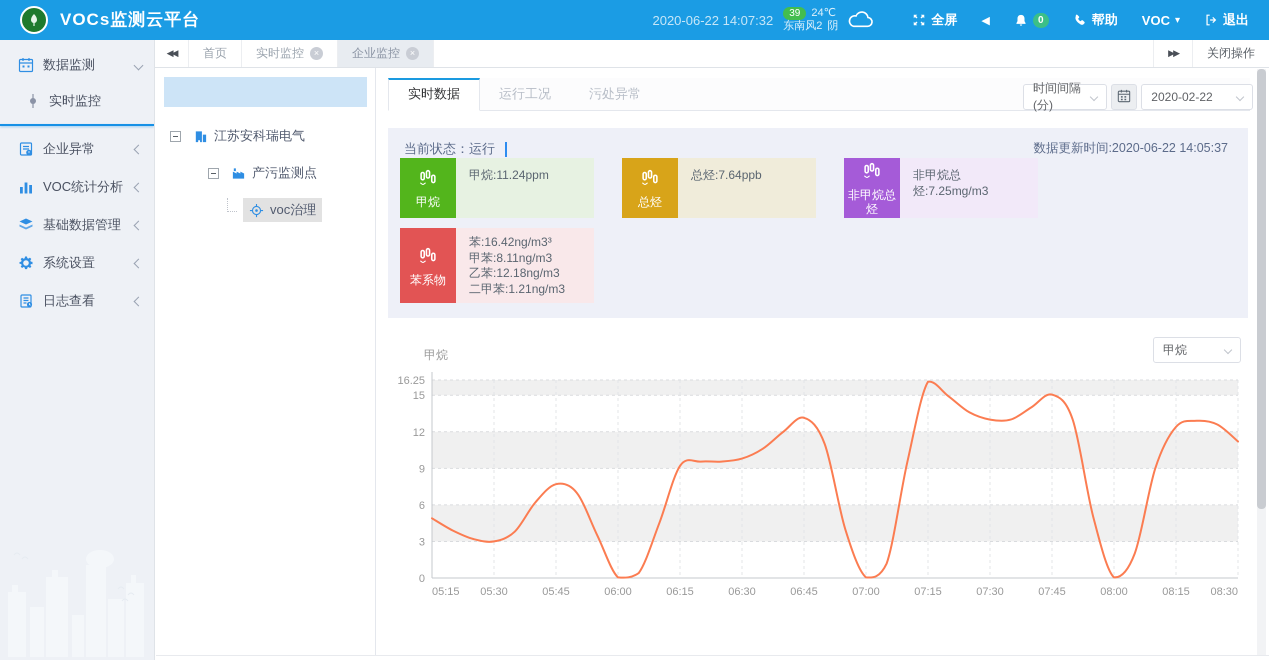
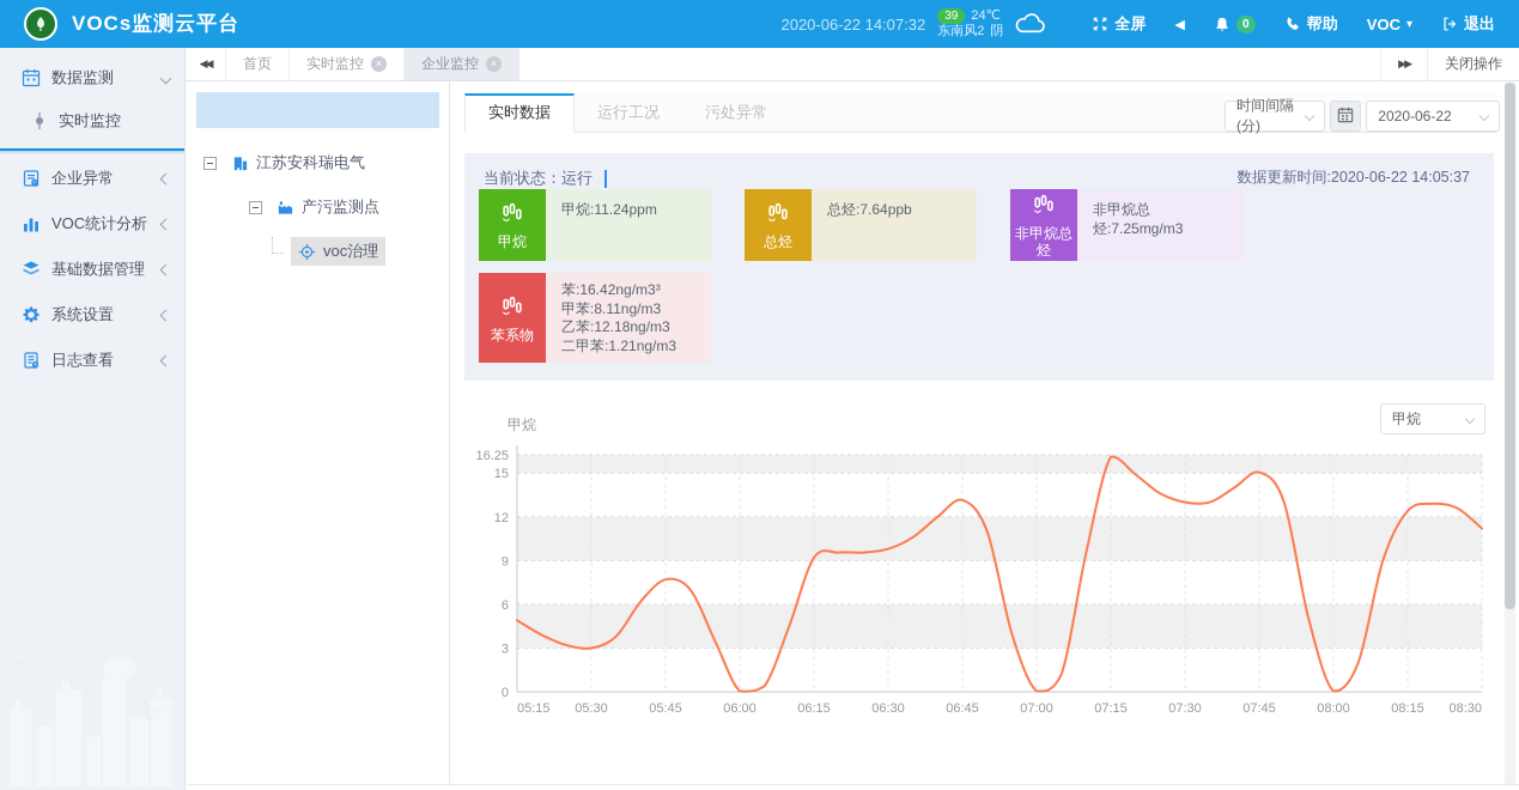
  VOCs监测云平台
  2020-06-22 14:07:32
  39
  24℃
  东南风2
  阴
  全屏
  ◀
  0
  帮助
  VOC
  ▾
  退出
  ◀◀
  首页
  实时监控
  ×
  企业监控
  ×
  ▶▶
  关闭操作
  数据监测
  实时监控
  企业异常
  VOC统计分析
  基础数据管理
  系统设置
  日志查看
  江苏安科瑞电气
  产污监测点
  voc治理
  实时数据
  运行工况
  污处异常
  时间间隔(分)
- 2020-02-22
+ 2020-06-22
  当前状态：
  运行
  数据更新时间:2020-06-22 14:05:37
  甲烷
  甲烷:11.24ppm
  总烃
  总烃:7.64ppb
  非甲烷总烃
  非甲烷总烃:7.25mg/m3
  苯系物
  苯:16.42ng/m3³
  甲苯:8.11ng/m3
  乙苯:12.18ng/m3
  二甲苯:1.21ng/m3
  0
  3
  6
  9
  12
  15
  16.25
  05:15
  05:30
  05:45
  06:00
  06:15
  06:30
  06:45
  07:00
  07:15
  07:30
  07:45
  08:00
  08:15
  08:30
  甲烷
  甲烷
